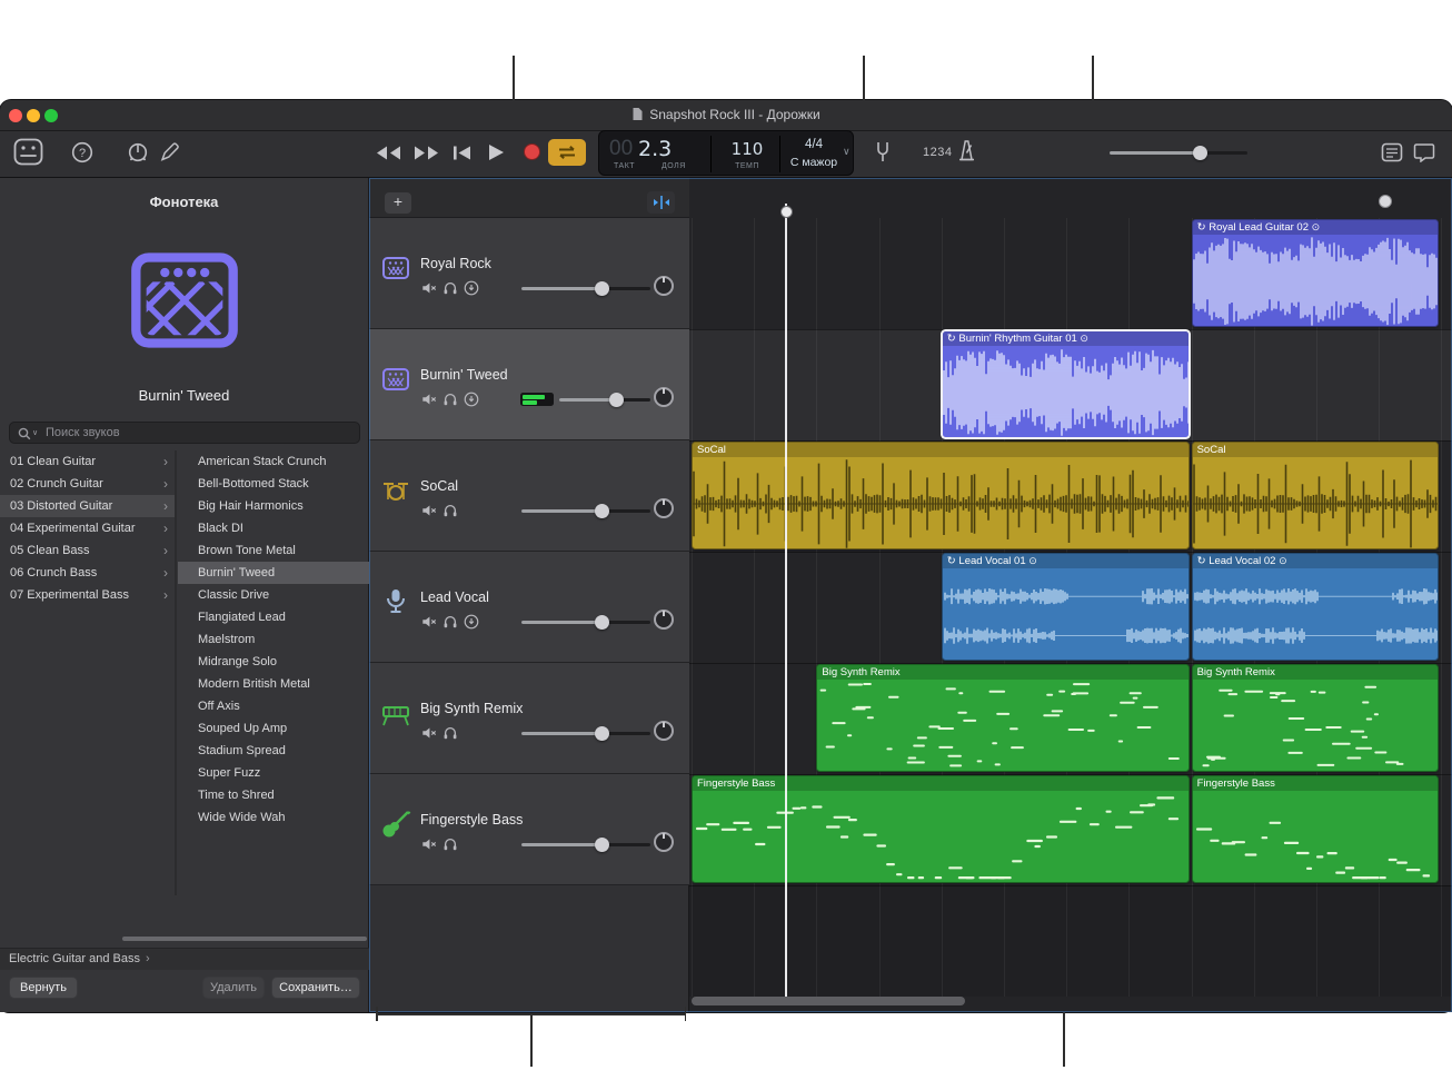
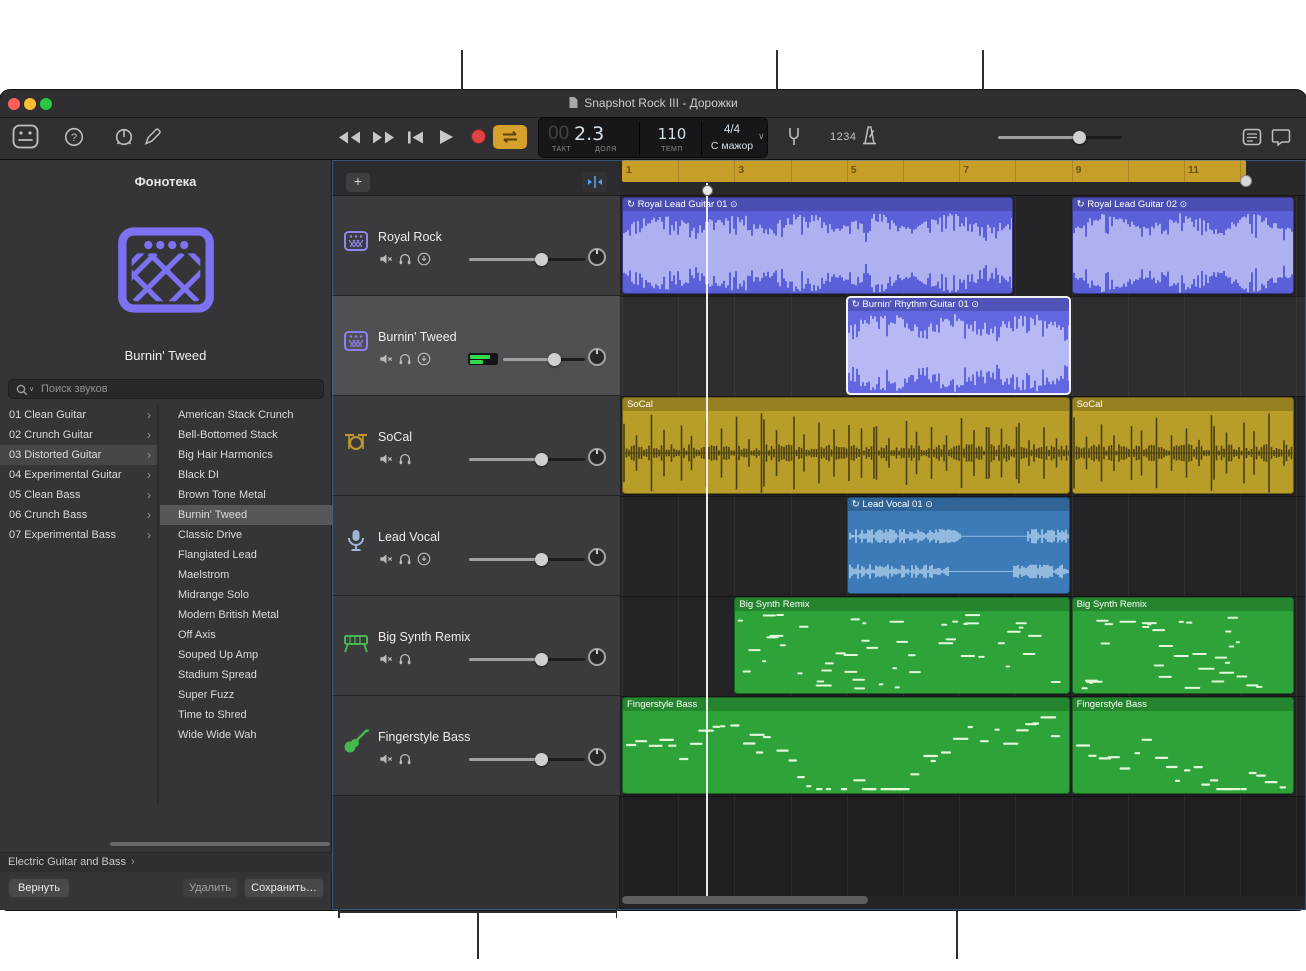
  Snapshot Rock III - Дорожки
  ?
  00
  2.3
  110
  4/4
  C мажор
  ∨
  1234
  Фонотека
  Burnin' Tweed
  Поиск звуков
  01 Clean Guitar
  ›
  02 Crunch Guitar
  ›
  03 Distorted Guitar
  ›
  04 Experimental Guitar
  ›
  05 Clean Bass
  ›
  06 Crunch Bass
  ›
  07 Experimental Bass
  ›
  American Stack Crunch
  Bell-Bottomed Stack
  Big Hair Harmonics
  Black DI
  Brown Tone Metal
  Burnin' Tweed
  Classic Drive
  Flangiated Lead
  Maelstrom
  Midrange Solo
  Modern British Metal
  Off Axis
  Souped Up Amp
  Stadium Spread
  Super Fuzz
  Time to Shred
  Wide Wide Wah
  Electric Guitar and Bass ›
  Вернуть
  Удалить
  Сохранить…
  +
  Royal Rock
  Burnin' Tweed
  SoCal
  Lead Vocal
  Big Synth Remix
  Fingerstyle Bass
+ 1
+ 3
+ 5
+ 7
+ 9
+ 11
+ ↻ Royal Lead Guitar 01 ⊙
  ↻ Royal Lead Guitar 02 ⊙
  ↻ Burnin' Rhythm Guitar 01 ⊙
  SoCal
  SoCal
  ↻ Lead Vocal 01 ⊙
- ↻ Lead Vocal 02 ⊙
  Big Synth Remix
  Big Synth Remix
  Fingerstyle Bass
  Fingerstyle Bass
